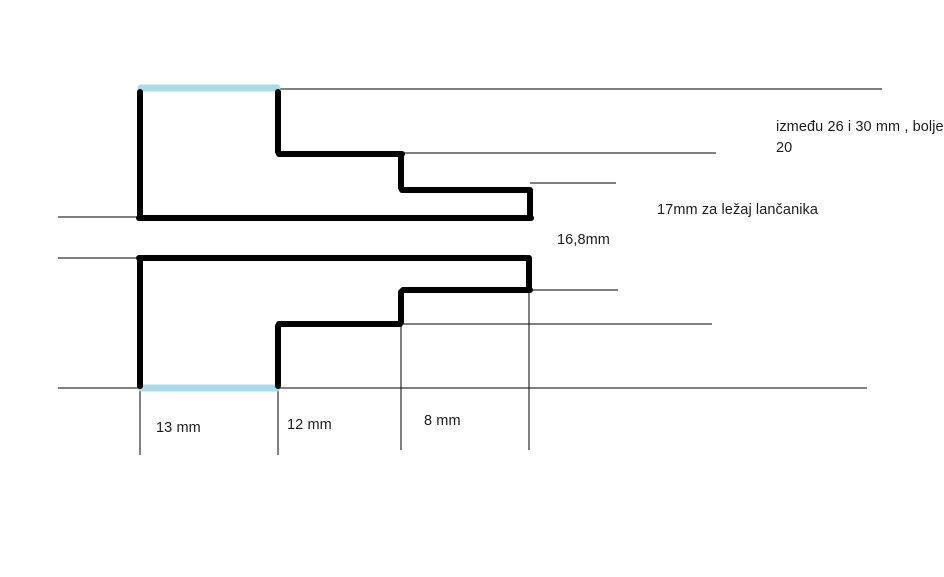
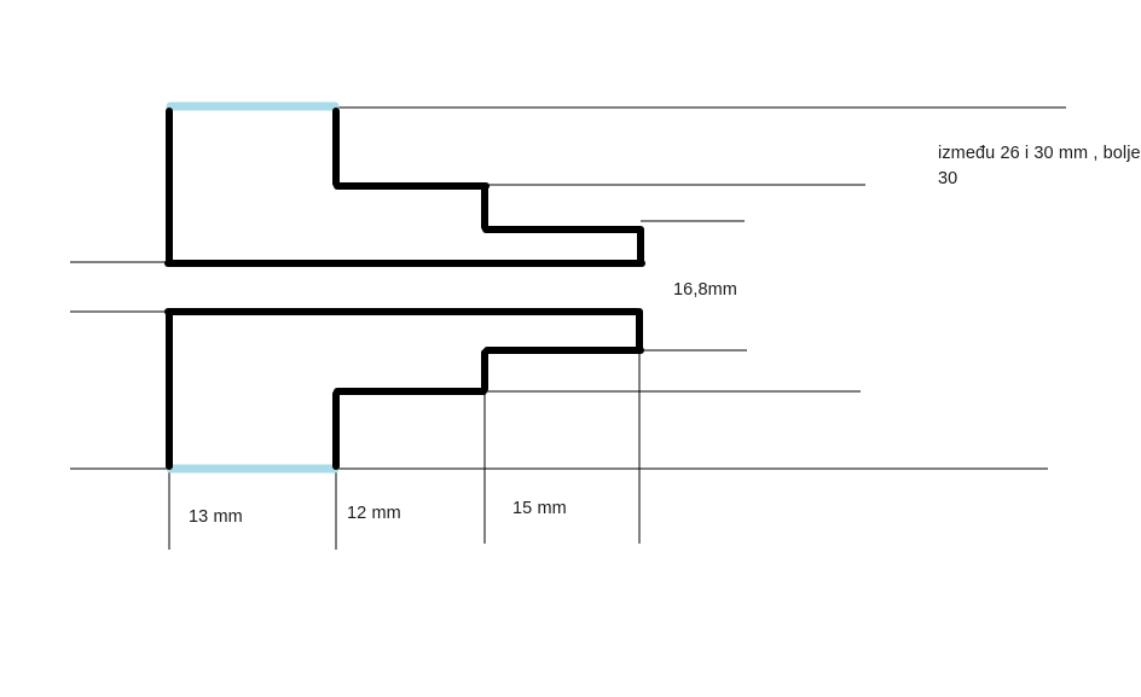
- između 26 i 30 mm , bolje 20
+ između 26 i 30 mm , bolje 30
- 17mm za ležaj lančanika
  16,8mm
  13 mm
  12 mm
- 8 mm
+ 15 mm
